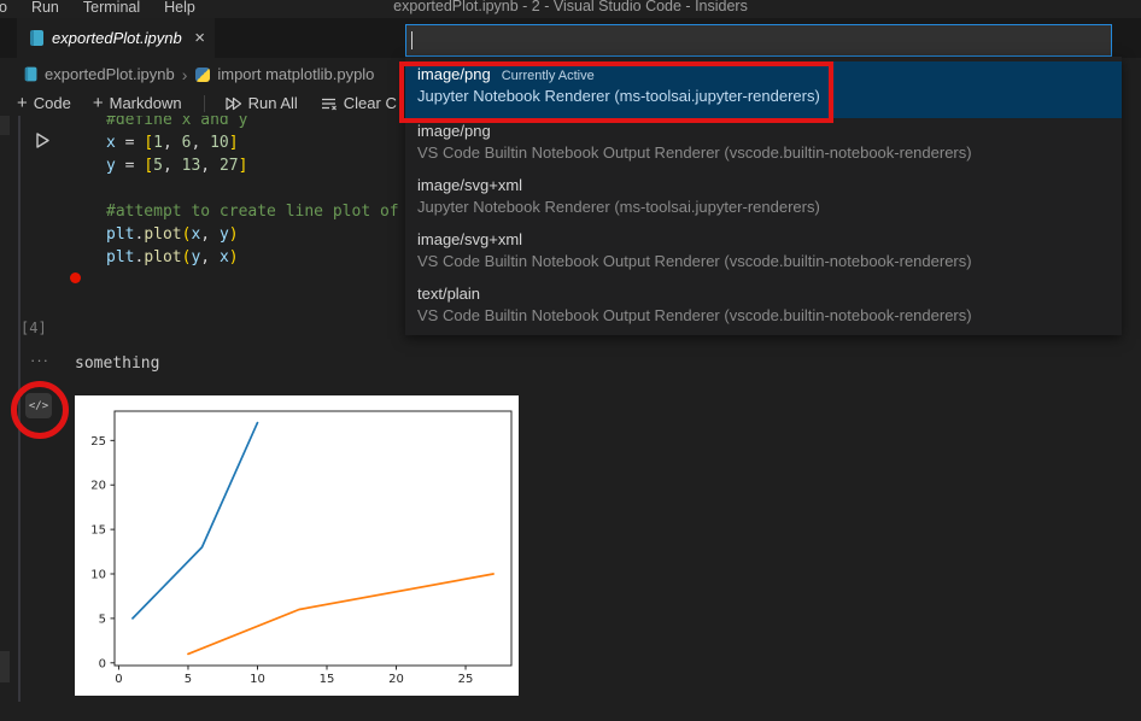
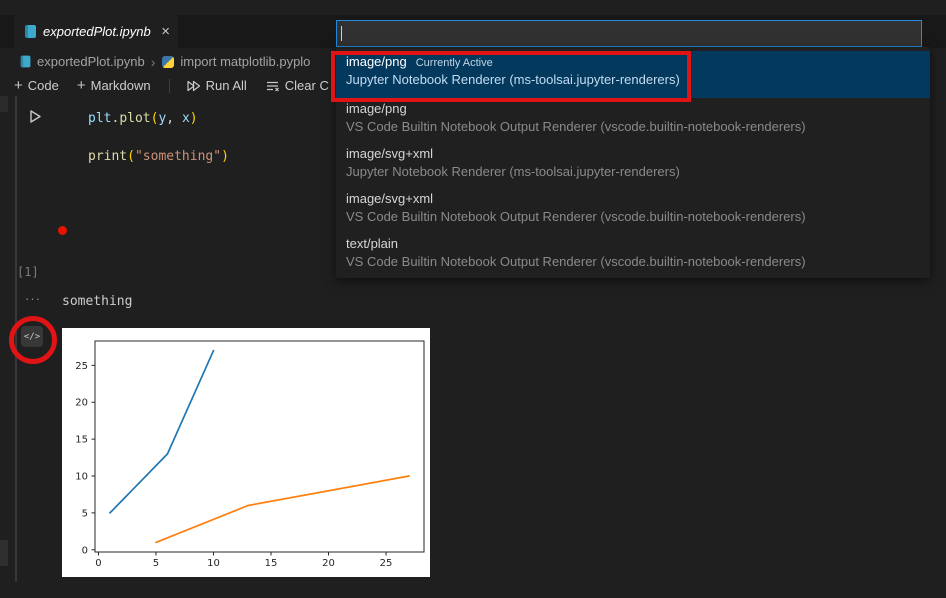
- #define x and y
- x = [1, 6, 10]
- y = [5, 13, 27]
- #attempt to create line plot of
- plt.plot(x, y)
  plt.plot(y, x)
+ print("something")
- [4]
+ [1]
  ···
  something
  </>
  0
  5
  10
  15
  20
  25
  0
  5
  10
  15
  20
  25
- o
- Run
- Terminal
- Help
- exportedPlot.ipynb - 2 - Visual Studio Code - Insiders
  exportedPlot.ipynb
  ×
  exportedPlot.ipynb
  ›
  import matplotlib.pyplo
  +
  Code
  +
  Markdown
  Run All
  Clear C
  image/png
  Currently Active
  Jupyter Notebook Renderer (ms-toolsai.jupyter-renderers)
  image/png
  VS Code Builtin Notebook Output Renderer (vscode.builtin-notebook-renderers)
  image/svg+xml
  Jupyter Notebook Renderer (ms-toolsai.jupyter-renderers)
  image/svg+xml
  VS Code Builtin Notebook Output Renderer (vscode.builtin-notebook-renderers)
  text/plain
  VS Code Builtin Notebook Output Renderer (vscode.builtin-notebook-renderers)
